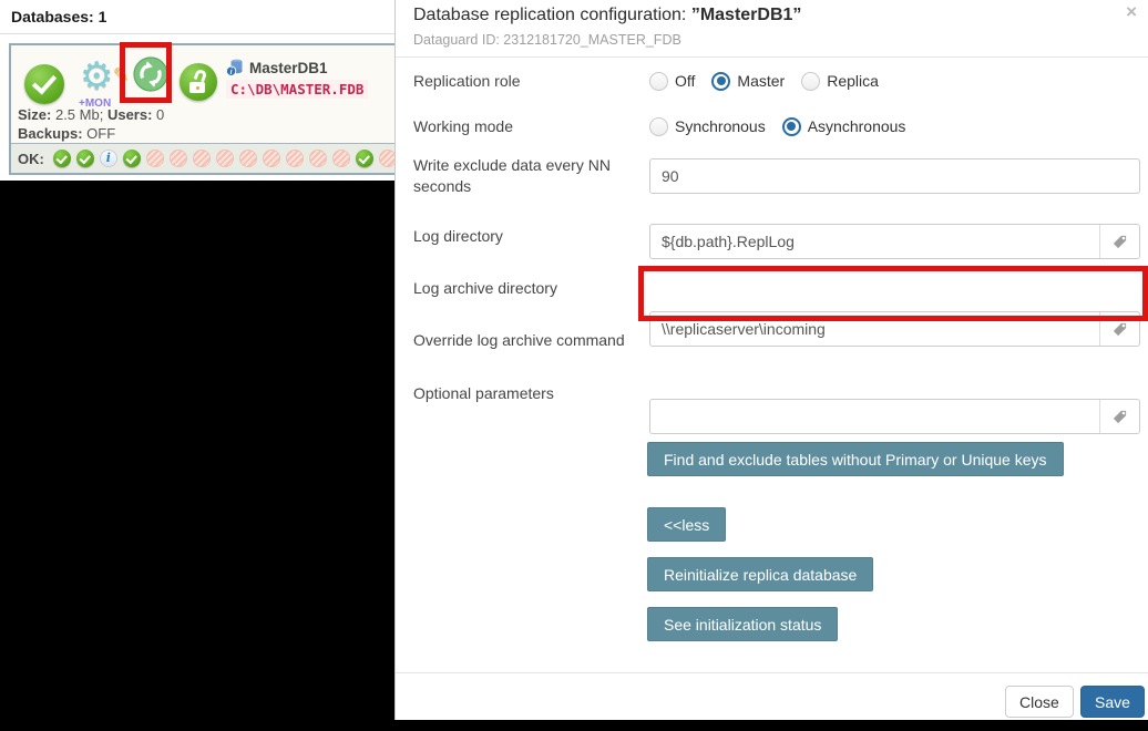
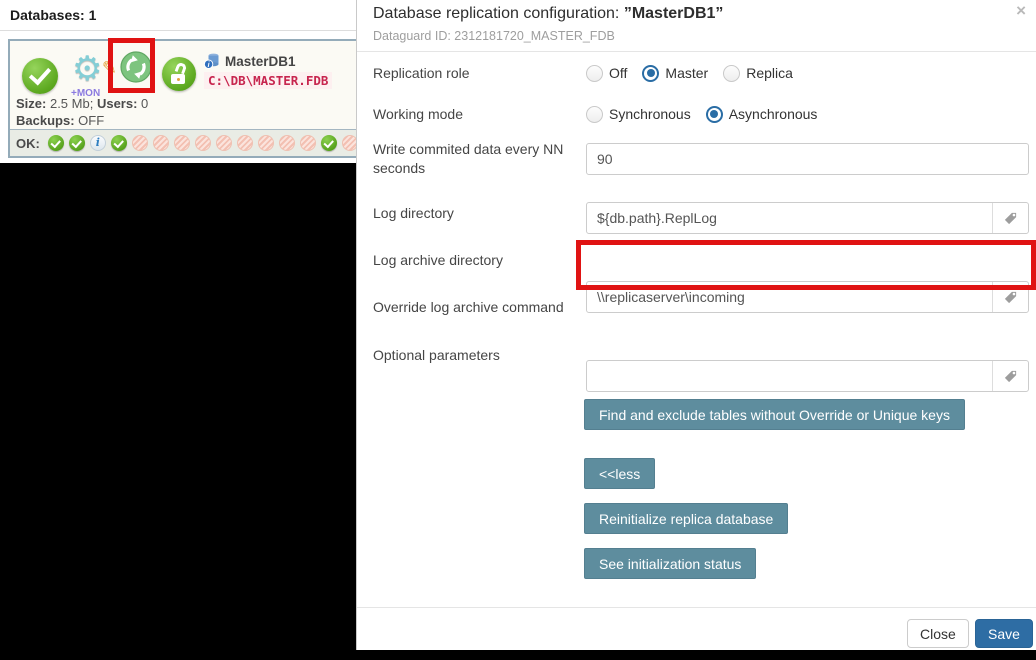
  Databases: 1
  ⚙
  ✎
  +MON
  MasterDB1
  C:\DB\MASTER.FDB
  Size: 2.5 Mb; Users: 0
  Backups: OFF
  OK:
  Database replication configuration: ”MasterDB1”
  ×
  Dataguard ID: 2312181720_MASTER_FDB
  Replication role
  Off
  Master
  Replica
  Working mode
  Synchronous
  Asynchronous
- Write exclude data every NN seconds
+ Write commited data every NN seconds
  90
  Log directory
  ${db.path}.ReplLog
  Log archive directory
  \\replicaserver\incoming
  Override log archive command
  Optional parameters
- Find and exclude tables without Primary or Unique keys
+ Find and exclude tables without Override or Unique keys
  <<less
  Reinitialize replica database
  See initialization status
  Close
  Save
